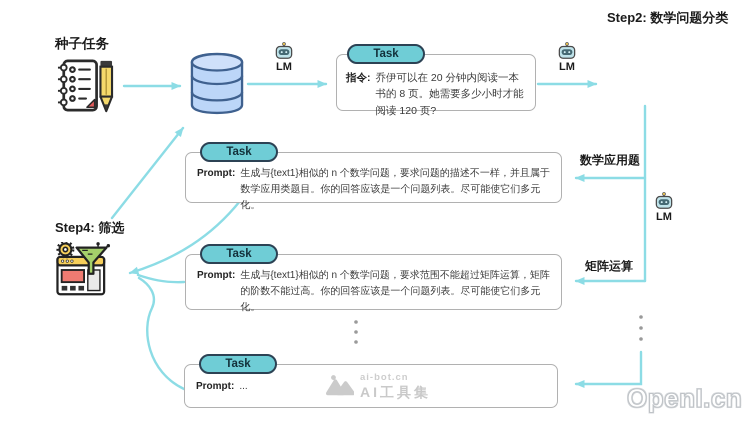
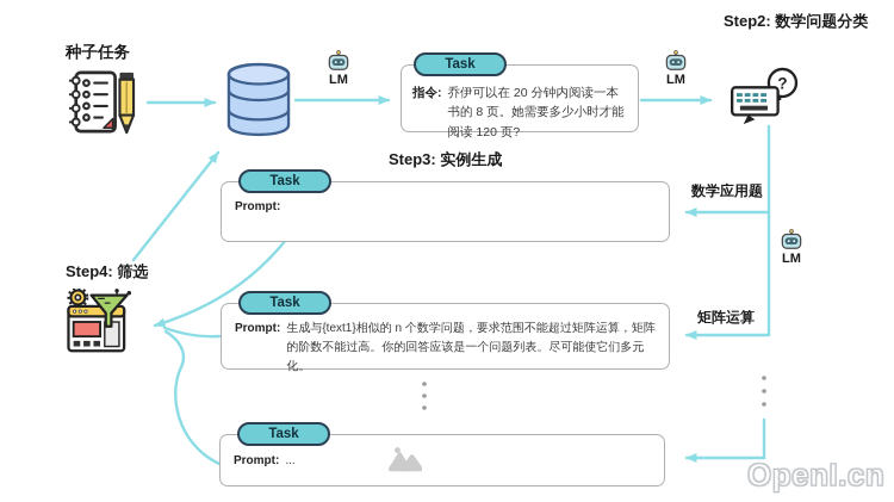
  种子任务
  LM
  LM
  LM
  Step2: 数学问题分类
+ Step3: 实例生成
  Step4: 筛选
  Task
  指令:
  乔伊可以在 20 分钟内阅读一本书的 8 页。她需要多少小时才能阅读 120 页?
+ ?
  数学应用题
  矩阵运算
  Task
  Prompt:
- 生成与{text1}相似的 n 个数学问题，要求问题的描述不一样，并且属于数学应用类题目。你的回答应该是一个问题列表。尽可能使它们多元化。
  Task
  Prompt:
  生成与{text1}相似的 n 个数学问题，要求范围不能超过矩阵运算，矩阵的阶数不能过高。你的回答应该是一个问题列表。尽可能使它们多元化。
  Task
  Prompt:
  ...
- ai-bot.cn
- AI工具集
  OpenI.cn
